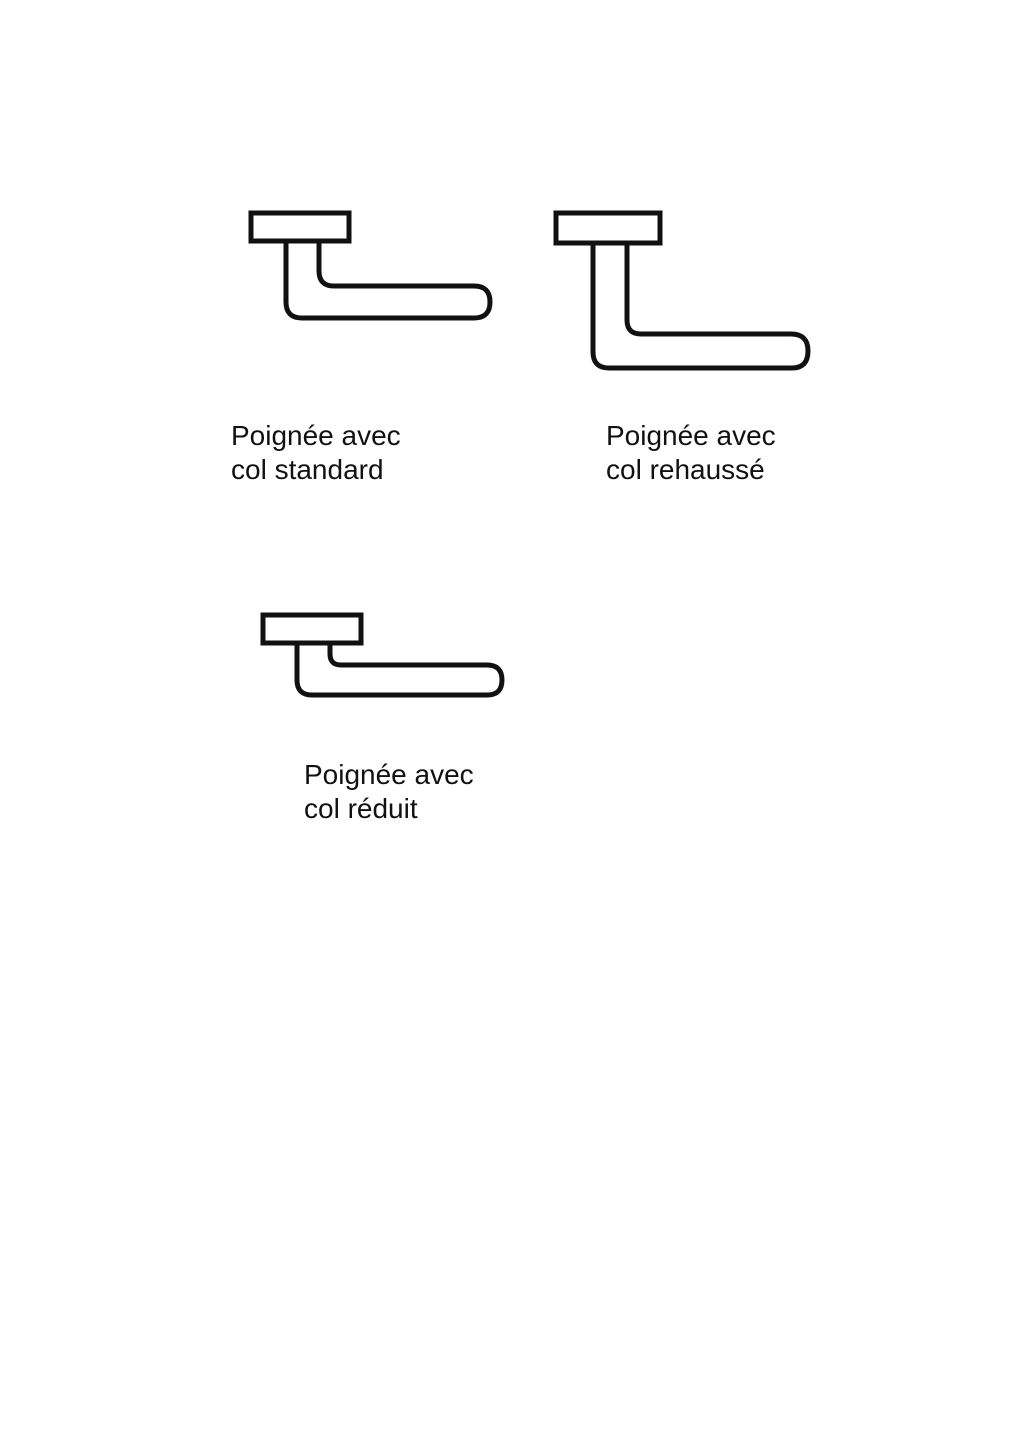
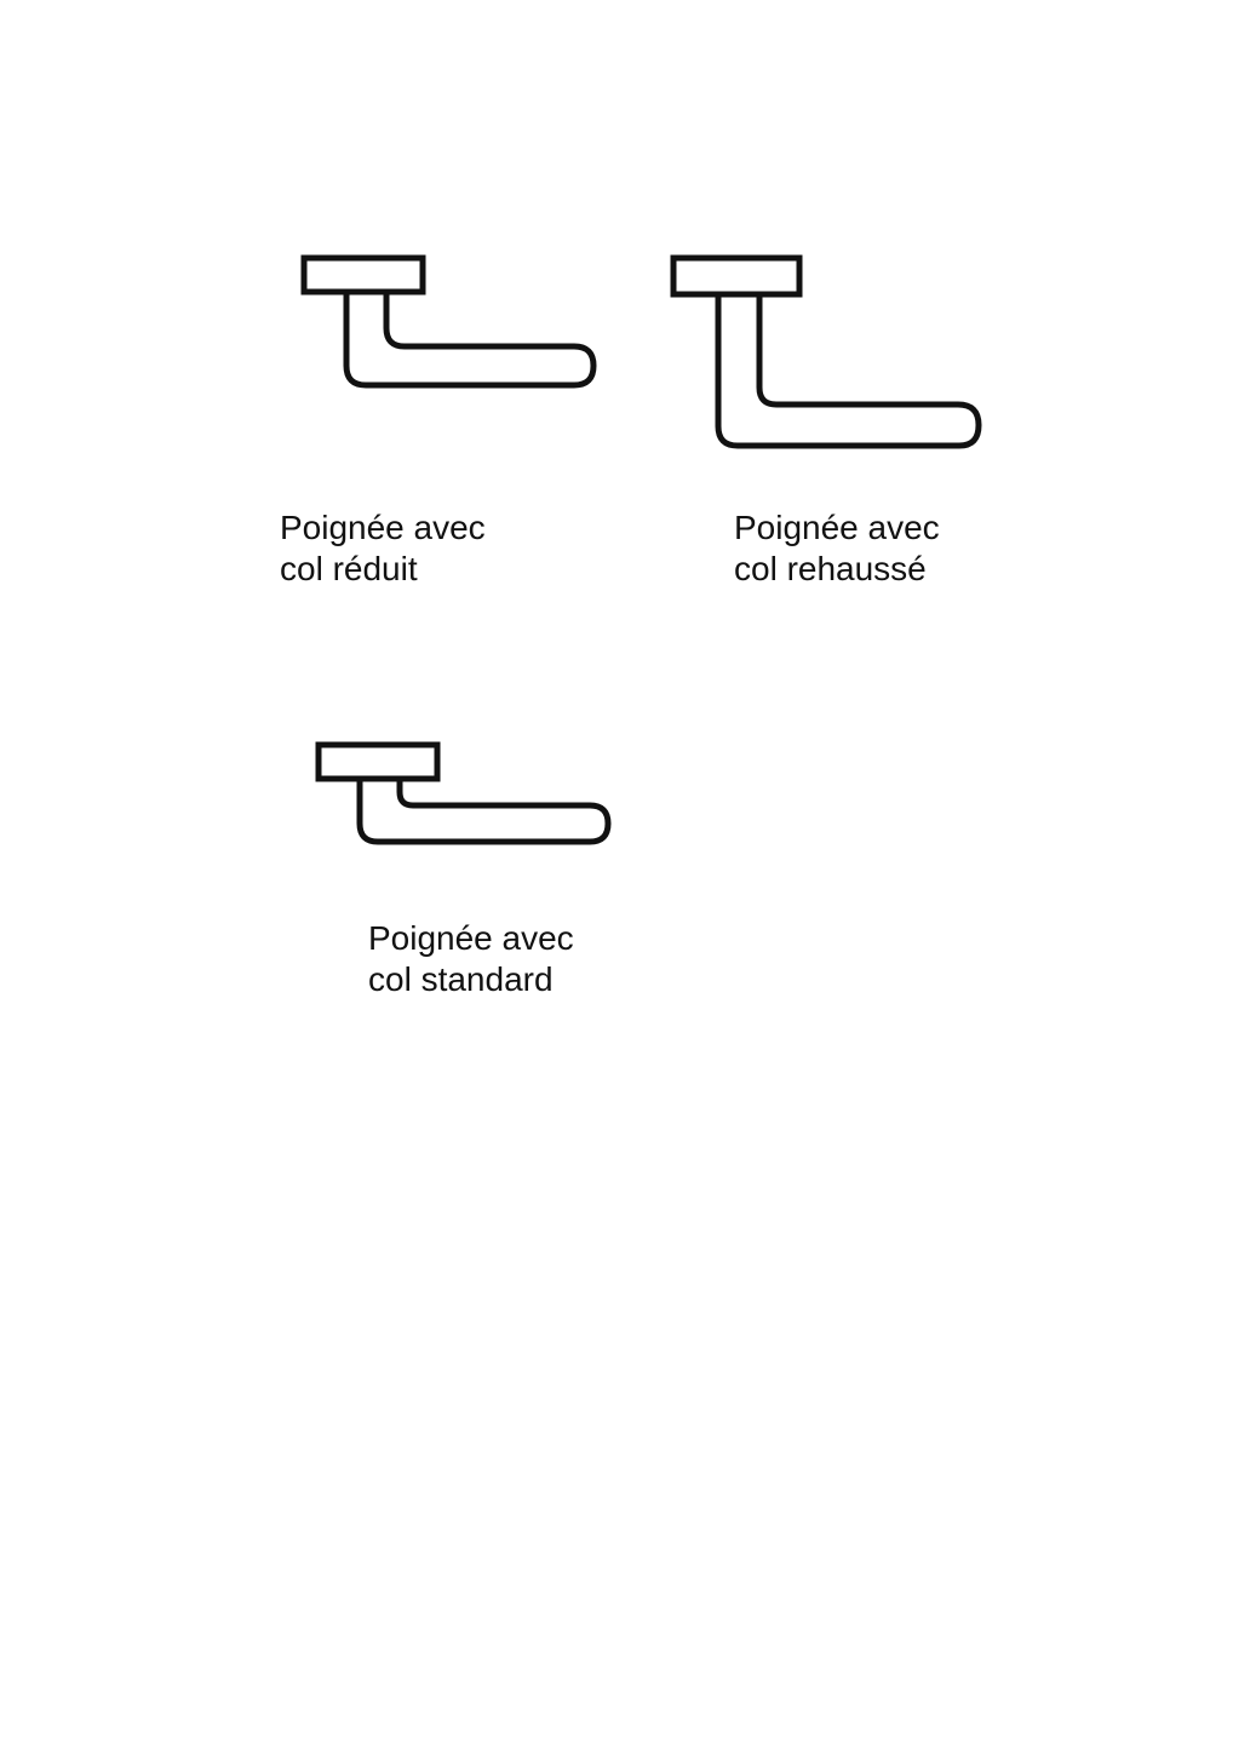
  Poignée avec
- col standard
+ col réduit
  Poignée avec
  col rehaussé
  Poignée avec
- col réduit
+ col standard
